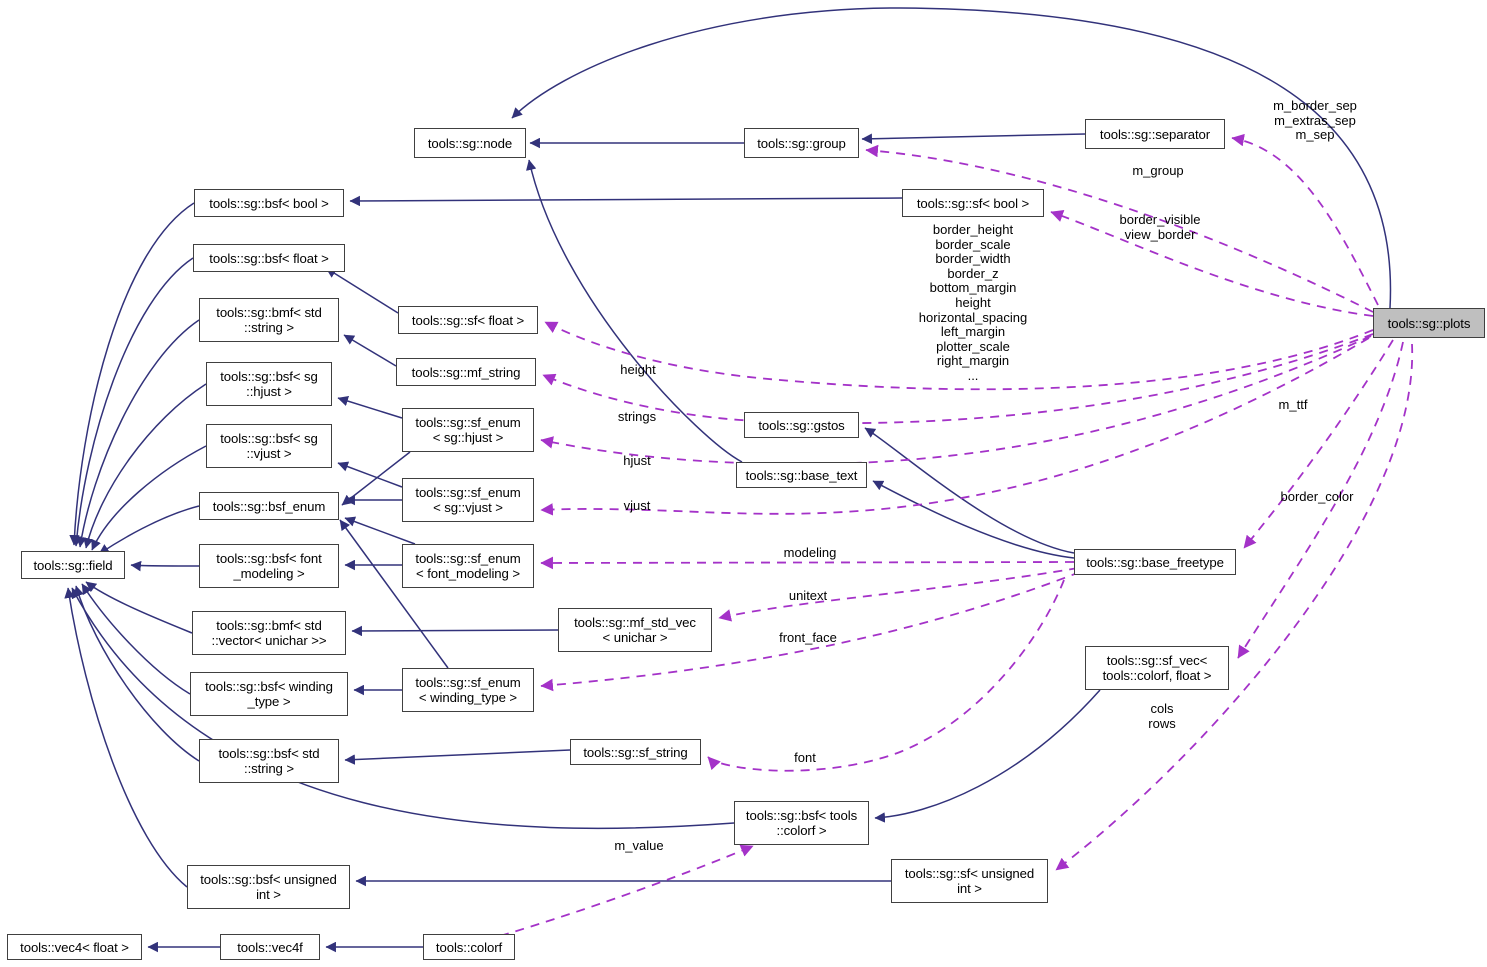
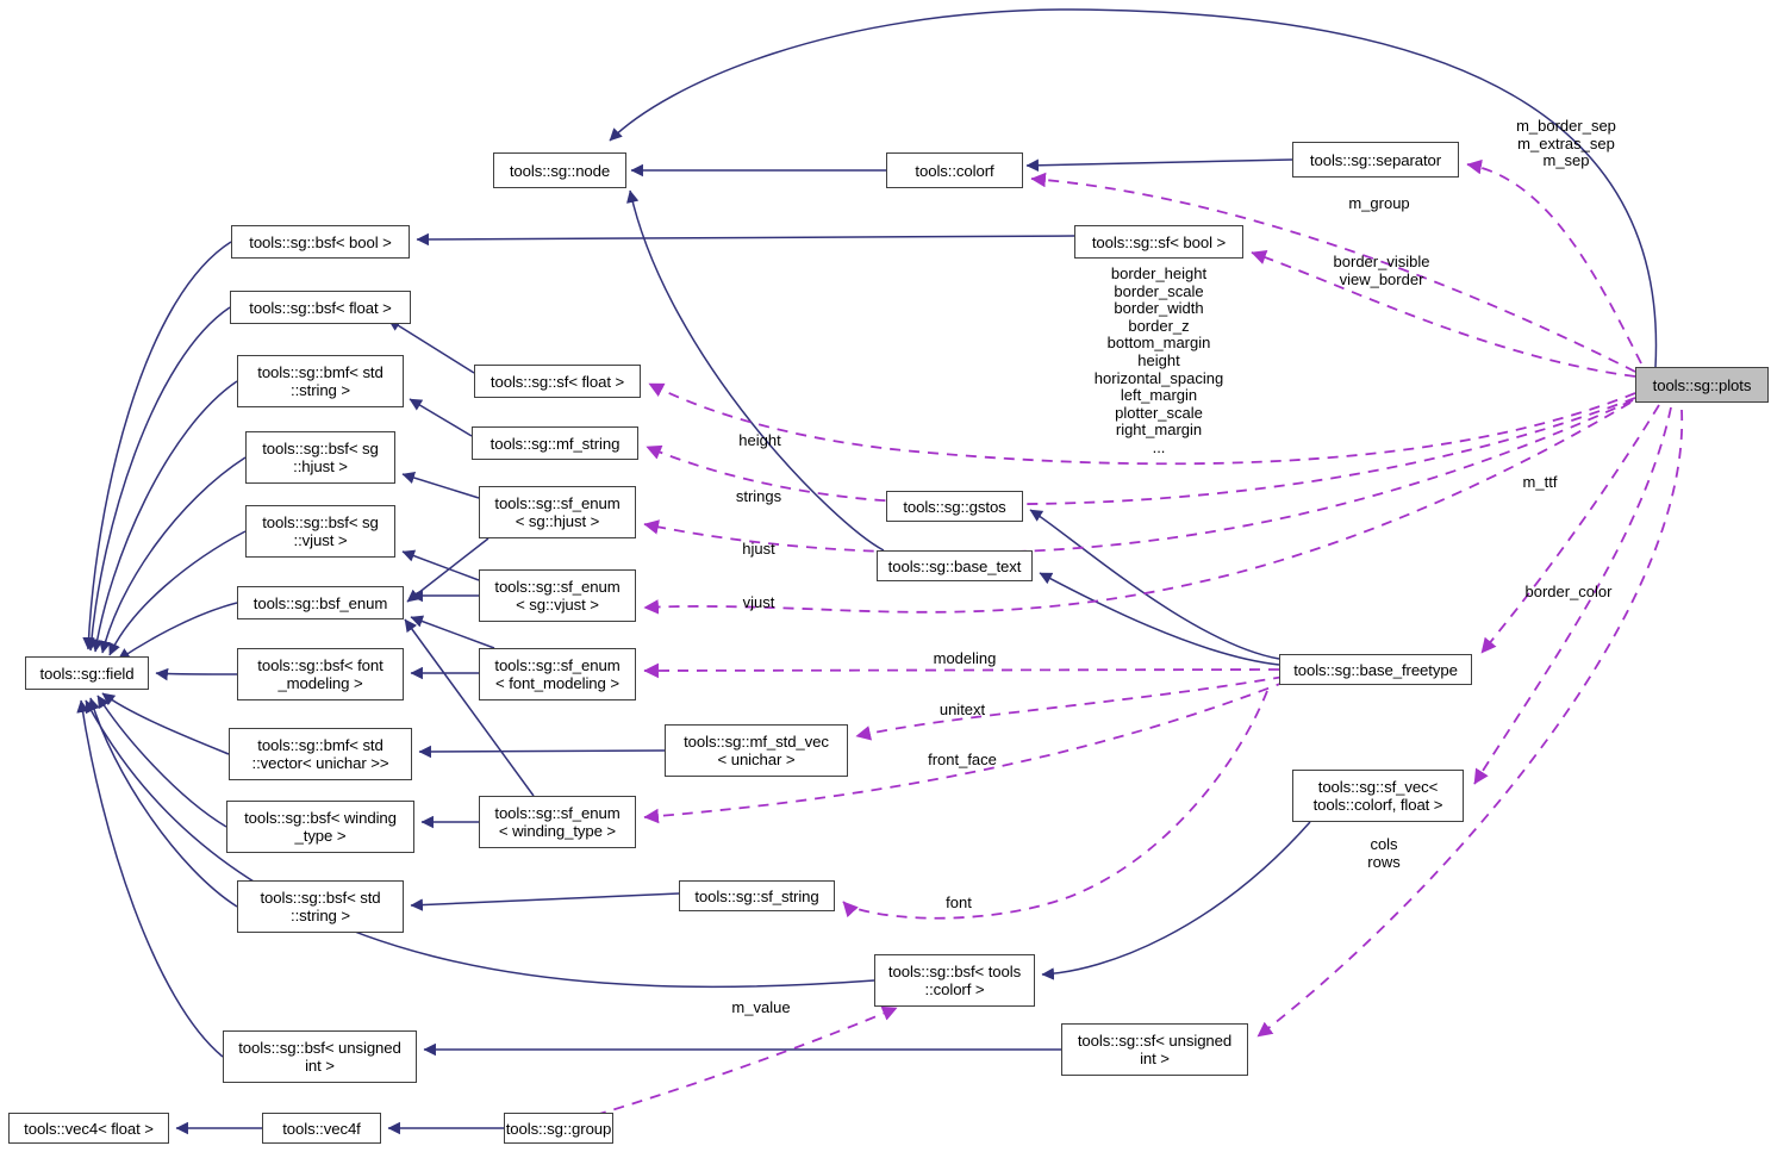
  tools::sg::node
- tools::sg::group
+ tools::colorf
  tools::sg::separator
  tools::sg::bsf< bool >
  tools::sg::sf< bool >
  tools::sg::bsf< float >
  tools::sg::bmf< std
  ::string >
  tools::sg::sf< float >
  tools::sg::plots
  tools::sg::mf_string
  tools::sg::bsf< sg
  ::hjust >
  tools::sg::sf_enum
  < sg::hjust >
  tools::sg::gstos
  tools::sg::bsf< sg
  ::vjust >
  tools::sg::base_text
  tools::sg::sf_enum
  < sg::vjust >
  tools::sg::bsf_enum
  tools::sg::bsf< font
  _modeling >
  tools::sg::sf_enum
  < font_modeling >
  tools::sg::field
  tools::sg::base_freetype
  tools::sg::bmf< std
  ::vector< unichar >>
  tools::sg::mf_std_vec
  < unichar >
  tools::sg::sf_vec<
  tools::colorf, float >
  tools::sg::bsf< winding
  _type >
  tools::sg::sf_enum
  < winding_type >
  tools::sg::bsf< std
  ::string >
  tools::sg::sf_string
  tools::sg::bsf< tools
  ::colorf >
  tools::sg::sf< unsigned
  int >
  tools::sg::bsf< unsigned
  int >
  tools::vec4< float >
  tools::vec4f
- tools::colorf
+ tools::sg::group
  m_border_sep
  m_extras_sep
  m_sep
  m_group
  border_visible
  view_border
  border_height
  border_scale
  border_width
  border_z
  bottom_margin
  height
  horizontal_spacing
  left_margin
  plotter_scale
  right_margin
  ...
  height
  m_ttf
  strings
  hjust
  border_color
  vjust
  modeling
  unitext
  front_face
  cols
  rows
  font
  m_value
